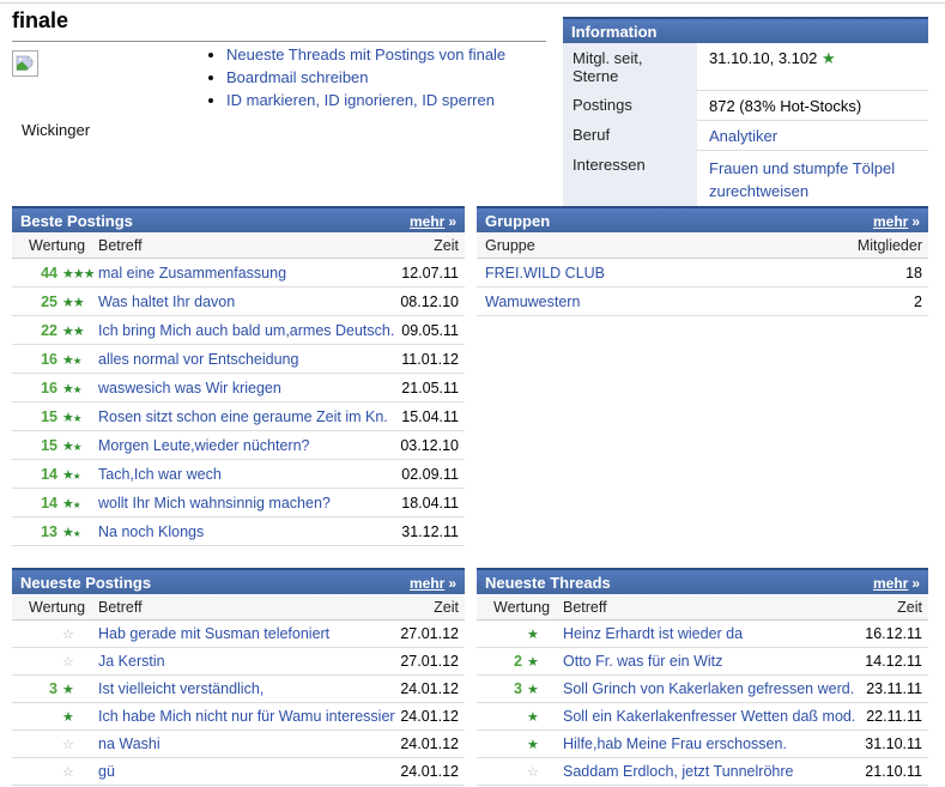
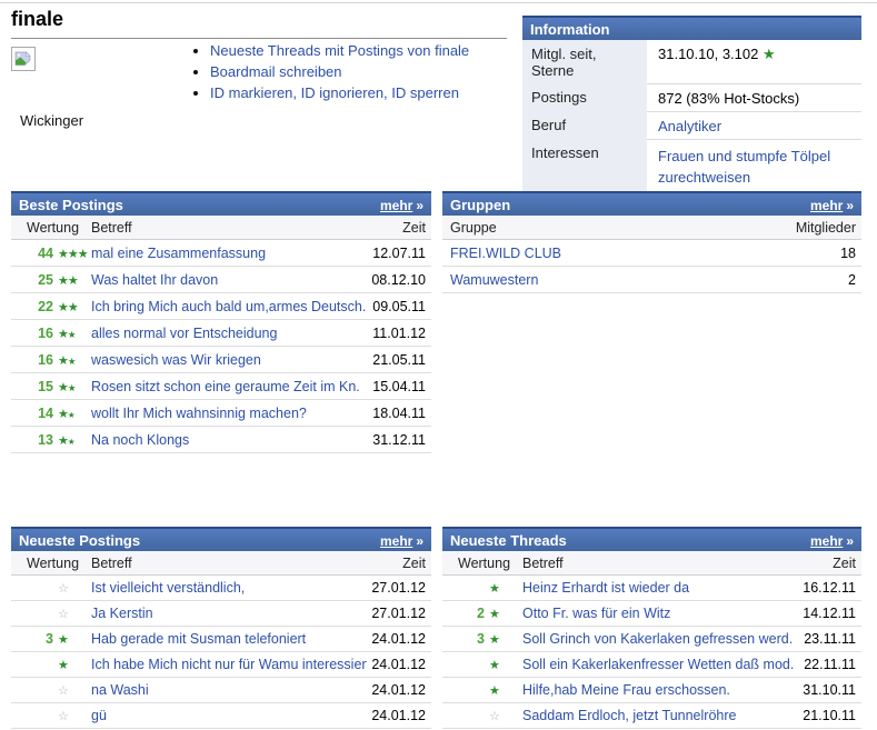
  finale
  Neueste Threads mit Postings von finale
  Boardmail schreiben
  ID markieren, ID ignorieren, ID sperren
  Wickinger
  Information
  Mitgl. seit, Sterne	31.10.10, 3.102 ★
  Postings	872 (83% Hot-Stocks)
  Beruf	Analytiker
  Interessen	Frauen und stumpfe Tölpel zurechtweisen
  Beste Postings
  mehr »
  Wertung	Betreff	Zeit
  44 ★★★	mal eine Zusammenfassung	12.07.11
  25 ★★	Was haltet Ihr davon	08.12.10
  22 ★★	Ich bring Mich auch bald um,armes Deutsch.	09.05.11
  16 ★★	alles normal vor Entscheidung	11.01.12
  16 ★★	waswesich was Wir kriegen	21.05.11
  15 ★★	Rosen sitzt schon eine geraume Zeit im Kn.	15.04.11
- 15 ★★	Morgen Leute,wieder nüchtern?	03.12.10
- 14 ★★	Tach,Ich war wech	02.09.11
  14 ★★	wollt Ihr Mich wahnsinnig machen?	18.04.11
  13 ★★	Na noch Klongs	31.12.11
  Gruppen
  mehr »
  Gruppe	Mitglieder
  FREI.WILD CLUB	18
  Wamuwestern	2
  Neueste Postings
  mehr »
  Wertung	Betreff	Zeit
- ☆	Hab gerade mit Susman telefoniert	27.01.12
+ ☆	Ist vielleicht verständlich,	27.01.12
  ☆	Ja Kerstin	27.01.12
- 3 ★	Ist vielleicht verständlich,	24.01.12
+ 3 ★	Hab gerade mit Susman telefoniert	24.01.12
  ★	Ich habe Mich nicht nur für Wamu interessier	24.01.12
  ☆	na Washi	24.01.12
  ☆	gü	24.01.12
  Neueste Threads
  mehr »
  Wertung	Betreff	Zeit
  ★	Heinz Erhardt ist wieder da	16.12.11
  2 ★	Otto Fr. was für ein Witz	14.12.11
  3 ★	Soll Grinch von Kakerlaken gefressen werd.	23.11.11
  ★	Soll ein Kakerlakenfresser Wetten daß mod.	22.11.11
  ★	Hilfe,hab Meine Frau erschossen.	31.10.11
  ☆	Saddam Erdloch, jetzt Tunnelröhre	21.10.11
